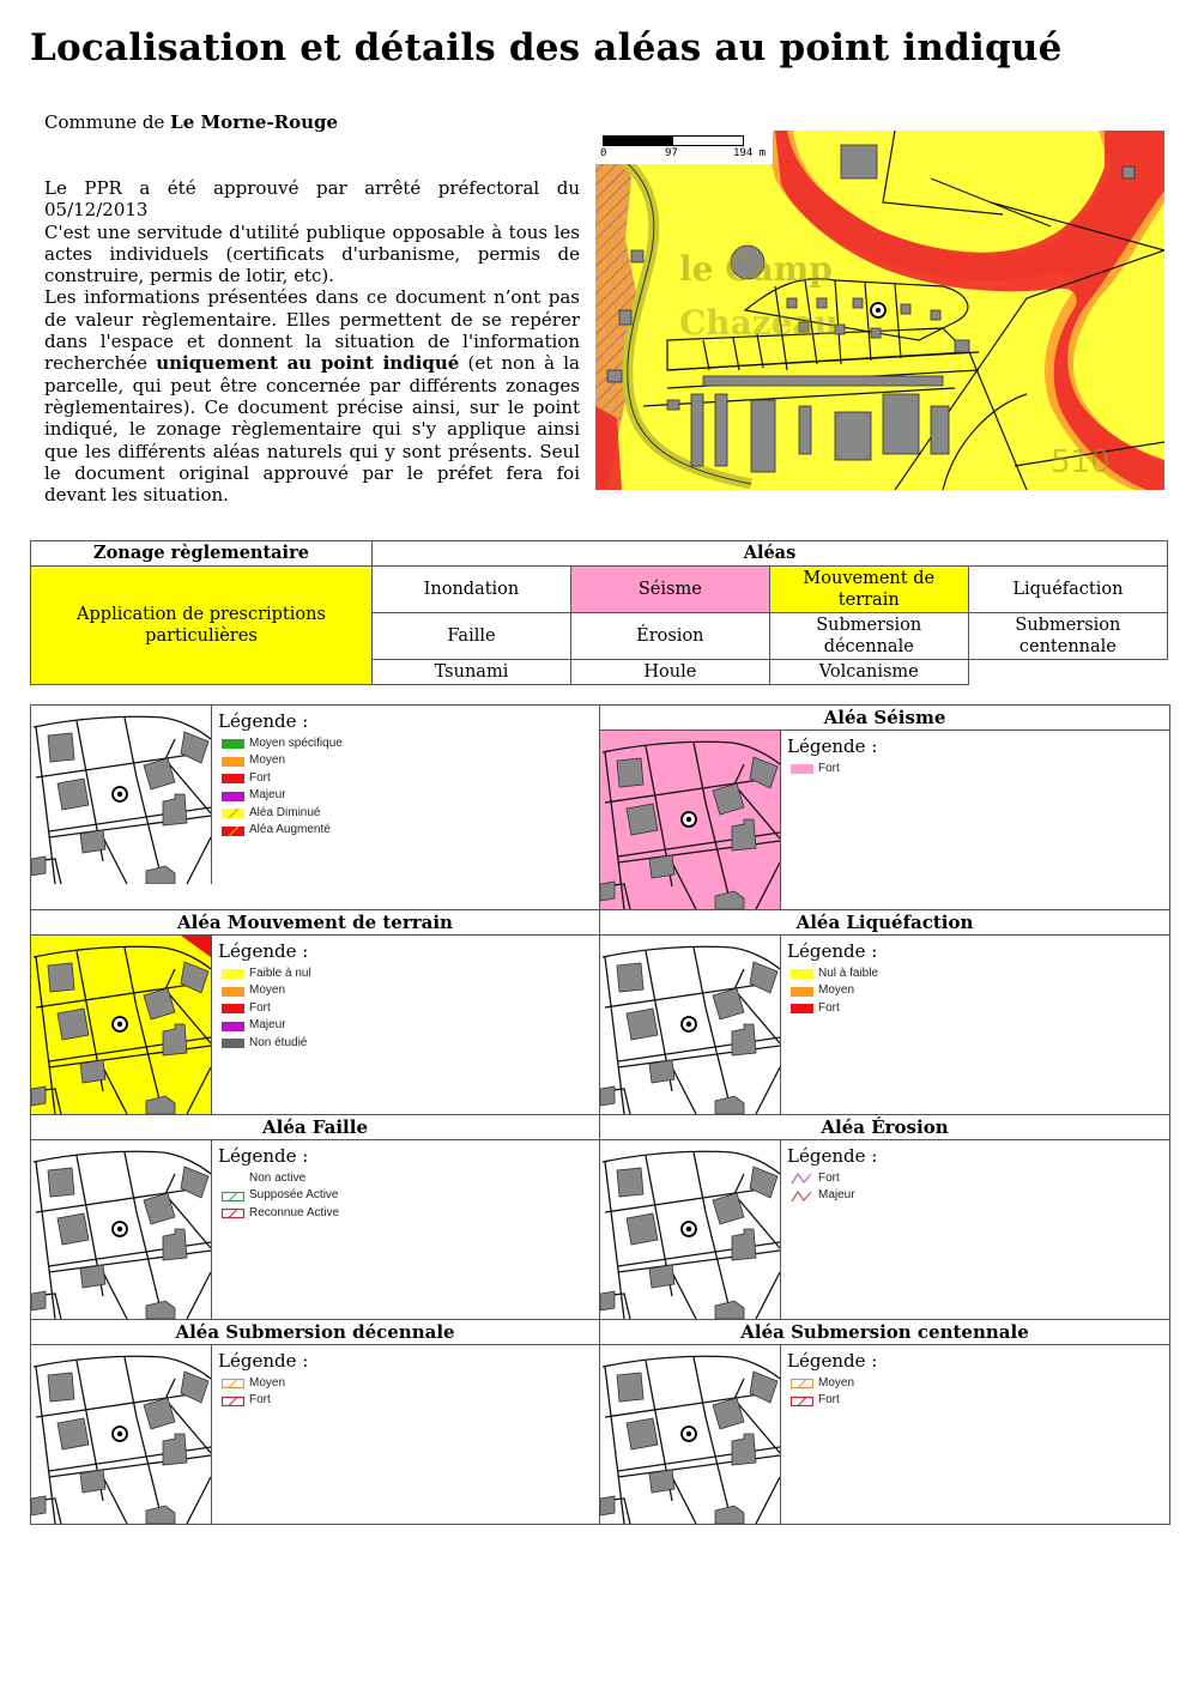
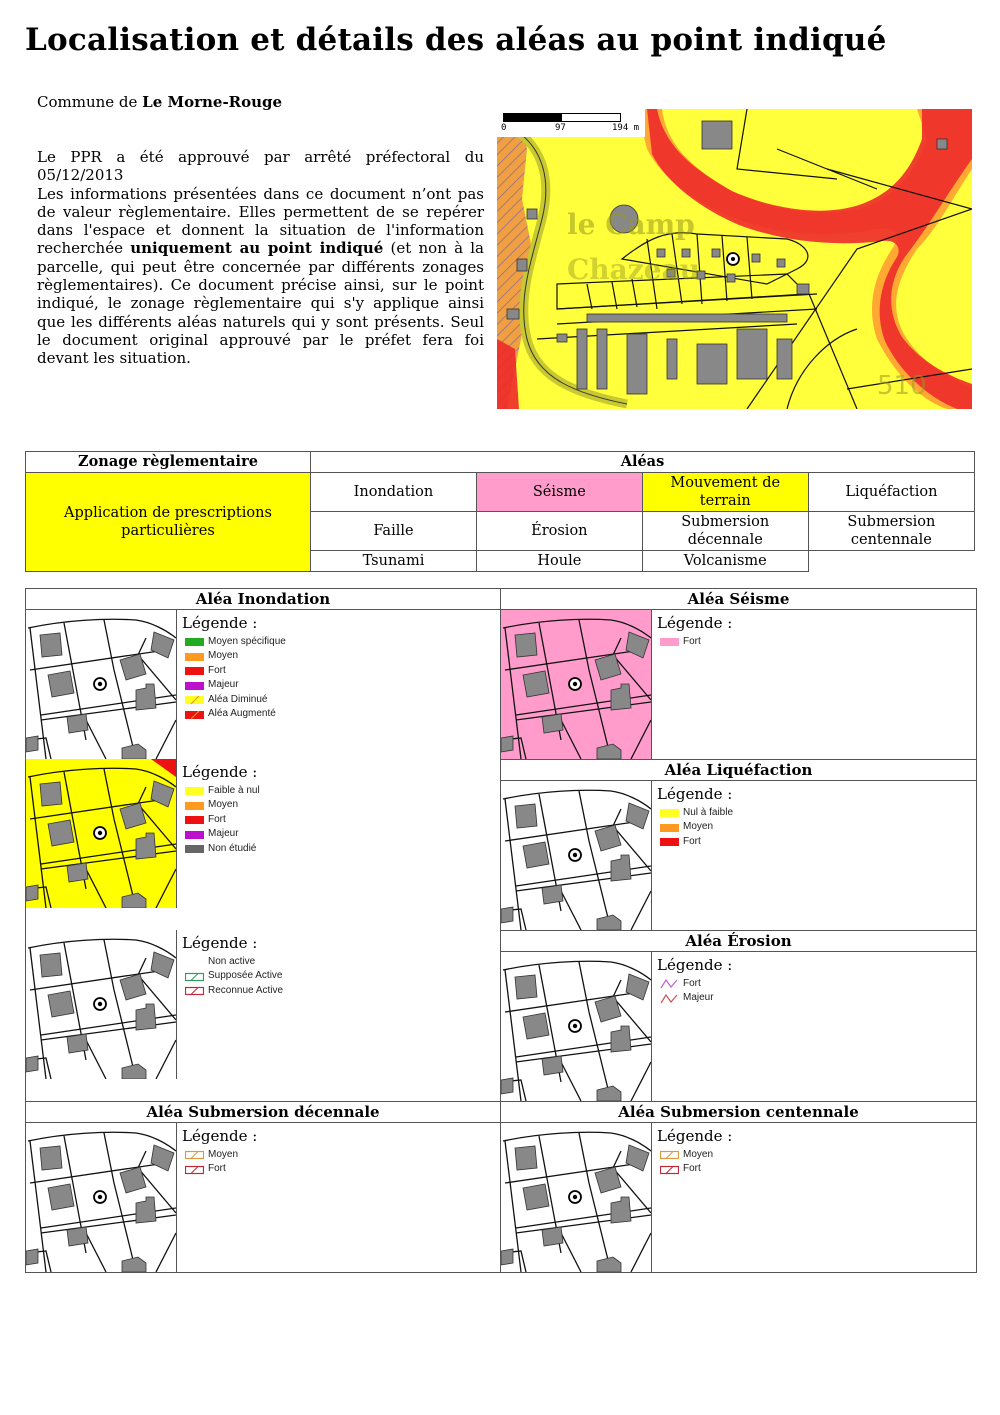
  Localisation et détails des aléas au point indiqué
  Commune de Le Morne-Rouge
  Le PPR a été approuvé par arrêté préfectoral du 05/12/2013
- C'est une servitude d'utilité publique opposable à tous les actes individuels (certificats d'urbanisme, permis de construire, permis de lotir, etc).
  Les informations présentées dans ce document n’ont pas de valeur règlementaire. Elles permettent de se repérer dans l'espace et donnent la situation de l'information recherchée uniquement au point indiqué (et non à la parcelle, qui peut être concernée par différents zonages règlementaires). Ce document précise ainsi, sur le point indiqué, le zonage règlementaire qui s'y applique ainsi que les différents aléas naturels qui y sont présents. Seul le document original approuvé par le préfet fera foi devant les situation.
  le Camp
  Chazeau
  510
  0
  97
  194 m
  Zonage règlementaire	Aléas
  Application de prescriptions particulières	Inondation	Séisme	Mouvement de terrain	Liquéfaction
  Faille	Érosion	Submersion décennale	Submersion centennale
  Tsunami	Houle	Volcanisme
+ Aléa Inondation
  Légende :
  Moyen spécifique
  Moyen
  Fort
  Majeur
  Aléa Diminué
  Aléa Augmenté
  Aléa Séisme
  Légende :
  Fort
- Aléa Mouvement de terrain
  Légende :
  Faible à nul
  Moyen
  Fort
  Majeur
  Non étudié
  Aléa Liquéfaction
  Légende :
  Nul à faible
  Moyen
  Fort
- Aléa Faille
  Légende :
  Non active
  Supposée Active
  Reconnue Active
  Aléa Érosion
  Légende :
  Fort
  Majeur
  Aléa Submersion décennale
  Légende :
  Moyen
  Fort
  Aléa Submersion centennale
  Légende :
  Moyen
  Fort
